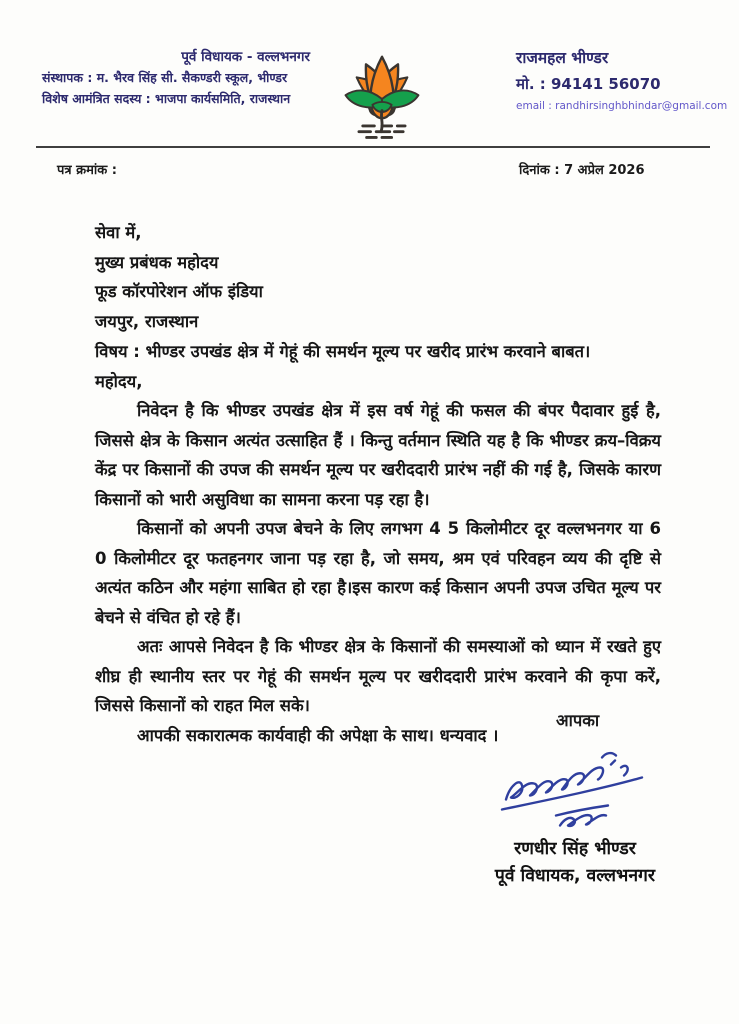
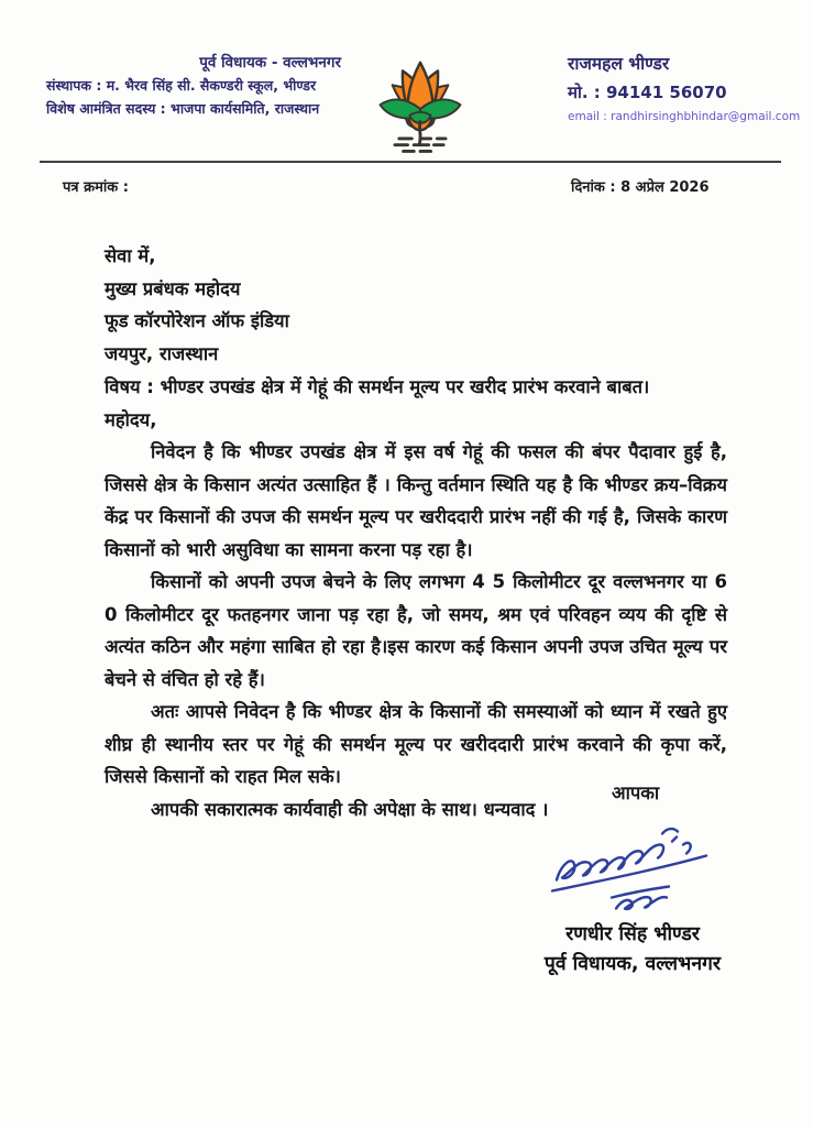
  पूर्व विधायक - वल्लभनगर
  संस्थापक : म. भैरव सिंह सी. सैकण्डरी स्कूल, भीण्डर
  विशेष आमंत्रित सदस्य : भाजपा कार्यसमिति, राजस्थान
  राजमहल भीण्डर
  मो. : 94141 56070
  email : randhirsinghbhindar@gmail.com
  पत्र क्रमांक :
- दिनांक : 7 अप्रेल 2026
+ दिनांक : 8 अप्रेल 2026
  सेवा में,
  मुख्य प्रबंधक महोदय
  फूड कॉरपोरेशन ऑफ इंडिया
  जयपुर, राजस्थान
  विषय : भीण्डर उपखंड क्षेत्र में गेहूं की समर्थन मूल्य पर खरीद प्रारंभ करवाने बाबत।
  महोदय,
  निवेदन है कि भीण्डर उपखंड क्षेत्र में इस वर्ष गेहूं की फसल की बंपर पैदावार हुई है, जिससे क्षेत्र के किसान अत्यंत उत्साहित हैं । किन्तु वर्तमान स्थिति यह है कि भीण्डर क्रय–विक्रय केंद्र पर किसानों की उपज की समर्थन मूल्य पर खरीददारी प्रारंभ नहीं की गई है, जिसके कारण किसानों को भारी असुविधा का सामना करना पड़ रहा है।
  किसानों को अपनी उपज बेचने के लिए लगभग 4 5 किलोमीटर दूर वल्लभनगर या 6 0 किलोमीटर दूर फतहनगर जाना पड़ रहा है, जो समय, श्रम एवं परिवहन व्यय की दृष्टि से अत्यंत कठिन और महंगा साबित हो रहा है।इस कारण कई किसान अपनी उपज उचित मूल्य पर बेचने से वंचित हो रहे हैं।
  अतः आपसे निवेदन है कि भीण्डर क्षेत्र के किसानों की समस्याओं को ध्यान में रखते हुए शीघ्र ही स्थानीय स्तर पर गेहूं की समर्थन मूल्य पर खरीददारी प्रारंभ करवाने की कृपा करें, जिससे किसानों को राहत मिल सके।
  आपकी सकारात्मक कार्यवाही की अपेक्षा के साथ। धन्यवाद ।
  आपका
  रणधीर सिंह भीण्डर
  पूर्व विधायक, वल्लभनगर
